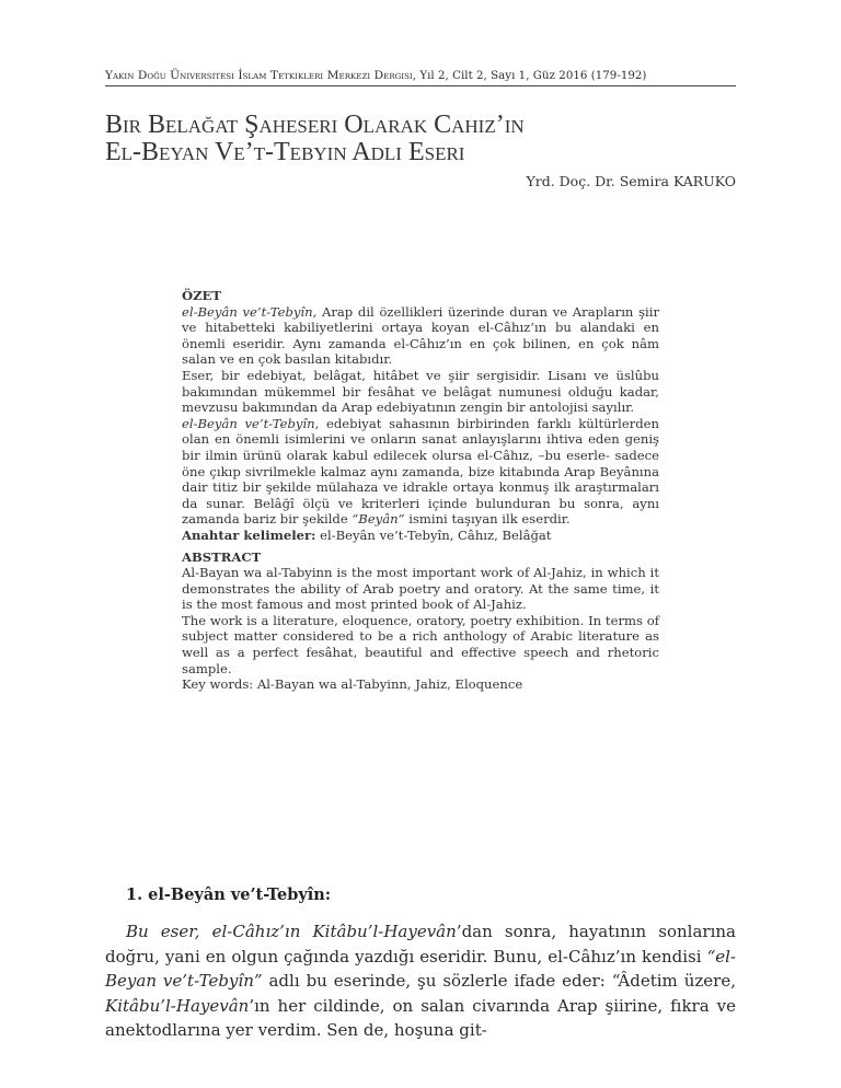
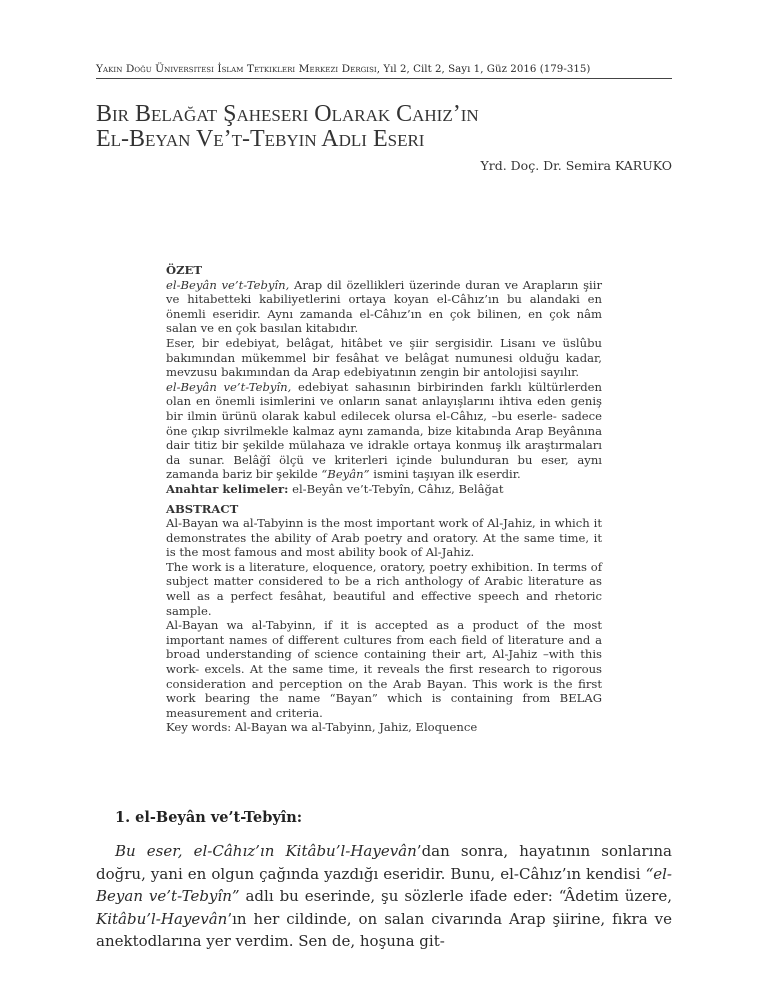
- Yakın Doğu Üniversitesi İslam Tetkikleri Merkezi Dergisi, Yıl 2, Cilt 2, Sayı 1, Güz 2016 (179-192)
+ Yakın Doğu Üniversitesi İslam Tetkikleri Merkezi Dergisi, Yıl 2, Cilt 2, Sayı 1, Güz 2016 (179-315)
  Bir Belağat Şaheseri Olarak Cahız’ın
  El-Beyan Ve’t-Tebyin Adlı Eseri
  Yrd. Doç. Dr. Semira KARUKO
  ÖZET
  el-Beyân ve’t-Tebyîn, Arap dil özellikleri üzerinde duran ve Arapların şiir ve hitabetteki kabiliyetlerini ortaya koyan el-Câhız’ın bu alandaki en önemli eseridir. Aynı zamanda el-Câhız’ın en çok bilinen, en çok nâm salan ve en çok basılan kitabıdır.
  Eser, bir edebiyat, belâgat, hitâbet ve şiir sergisidir. Lisanı ve üslûbu bakımından mükemmel bir fesâhat ve belâgat numunesi olduğu kadar, mevzusu bakımından da Arap edebiyatının zengin bir antolojisi sayılır.
- el-Beyân ve’t-Tebyîn, edebiyat sahasının birbirinden farklı kültürlerden olan en önemli isimlerini ve onların sanat anlayışlarını ihtiva eden geniş bir ilmin ürünü olarak kabul edilecek olursa el-Câhız, –bu eserle- sadece öne çıkıp sivrilmekle kalmaz aynı zamanda, bize kitabında Arap Beyânına dair titiz bir şekilde mülahaza ve idrakle ortaya konmuş ilk araştırmaları da sunar. Belâğî ölçü ve kriterleri içinde bulunduran bu sonra, aynı zamanda bariz bir şekilde “Beyân” ismini taşıyan ilk eserdir.
+ el-Beyân ve’t-Tebyîn, edebiyat sahasının birbirinden farklı kültürlerden olan en önemli isimlerini ve onların sanat anlayışlarını ihtiva eden geniş bir ilmin ürünü olarak kabul edilecek olursa el-Câhız, –bu eserle- sadece öne çıkıp sivrilmekle kalmaz aynı zamanda, bize kitabında Arap Beyânına dair titiz bir şekilde mülahaza ve idrakle ortaya konmuş ilk araştırmaları da sunar. Belâğî ölçü ve kriterleri içinde bulunduran bu eser, aynı zamanda bariz bir şekilde “Beyân” ismini taşıyan ilk eserdir.
  Anahtar kelimeler: el-Beyân ve’t-Tebyîn, Câhız, Belâğat
  ABSTRACT
- Al-Bayan wa al-Tabyinn is the most important work of Al-Jahiz, in which it demonstrates the ability of Arab poetry and oratory. At the same time, it is the most famous and most printed book of Al-Jahiz.
+ Al-Bayan wa al-Tabyinn is the most important work of Al-Jahiz, in which it demonstrates the ability of Arab poetry and oratory. At the same time, it is the most famous and most ability book of Al-Jahiz.
  The work is a literature, eloquence, oratory, poetry exhibition. In terms of subject matter considered to be a rich anthology of Arabic literature as well as a perfect fesâhat, beautiful and effective speech and rhetoric sample.
+ Al-Bayan wa al-Tabyinn, if it is accepted as a product of the most important names of different cultures from each field of literature and a broad understanding of science containing their art, Al-Jahiz –with this work- excels. At the same time, it reveals the first research to rigorous consideration and perception on the Arab Bayan. This work is the first work bearing the name “Bayan” which is containing from BELAG measurement and criteria.
  Key words: Al-Bayan wa al-Tabyinn, Jahiz, Eloquence
  1. el-Beyân ve’t-Tebyîn:
  Bu eser, el-Câhız’ın Kitâbu’l-Hayevân’dan sonra, hayatının sonlarına doğru, yani en olgun çağında yazdığı eseridir. Bunu, el-Câhız’ın kendisi “el-Beyan ve’t-Tebyîn” adlı bu eserinde, şu sözlerle ifade eder: “Âdetim üzere, Kitâbu’l-Hayevân’ın her cildinde, on salan civarında Arap şiirine, fıkra ve anektodlarına yer verdim. Sen de, hoşuna git-
